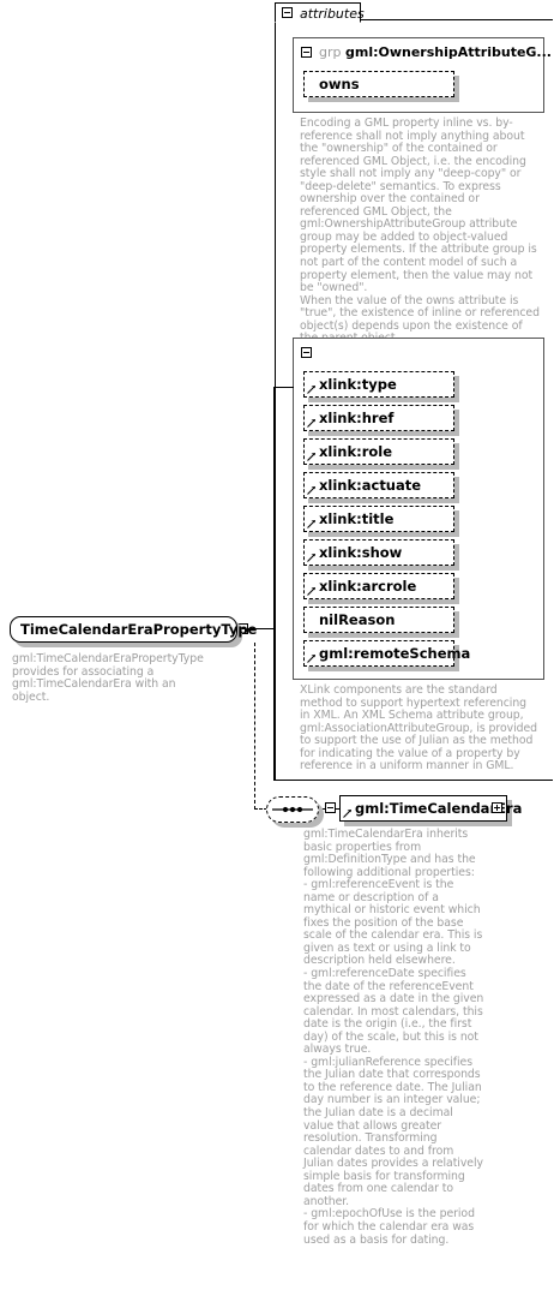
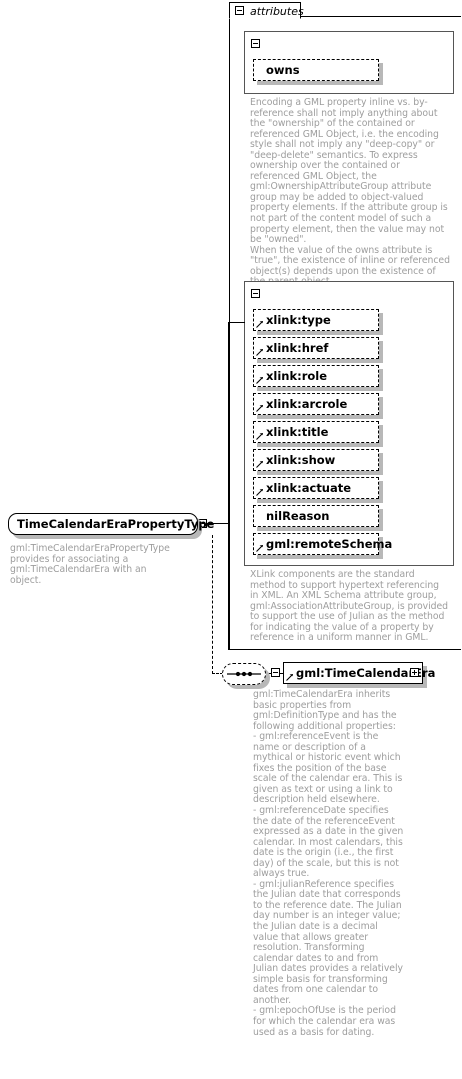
  attributes
- grp gml:OwnershipAttributeG...
  owns
  Encoding a GML property inline vs. by-reference shall not imply anything about the "ownership" of the contained or referenced GML Object, i.e. the encoding style shall not imply any "deep-copy" or "deep-delete" semantics. To express ownership over the contained or referenced GML Object, the gml:OwnershipAttributeGroup attribute group may be added to object-valued property elements. If the attribute group is not part of the content model of such a property element, then the value may not be "owned".
  When the value of the owns attribute is "true", the existence of inline or referenced object(s) depends upon the existence of
  xlink:type
  xlink:href
  xlink:role
- xlink:actuate
+ xlink:arcrole
  xlink:title
  xlink:show
- xlink:arcrole
+ xlink:actuate
  nilReason
  gml:remoteSchema
  XLink components are the standard method to support hypertext referencing in XML. An XML Schema attribute group, gml:AssociationAttributeGroup, is provided to support the use of Julian as the method for indicating the value of a property by reference in a uniform manner in GML.
  TimeCalendarEraPropertyType
  gml:TimeCalendarEraPropertyType provides for associating a gml:TimeCalendarEra with an object.
  gml:TimeCalendara
  gml:TimeCalendarEra inherits basic properties from gml:DefinitionType and has the following additional properties:
  - gml:referenceEvent is the name or description of a mythical or historic event which fixes the position of the base scale of the calendar era. This is given as text or using a link to description held elsewhere.
  - gml:referenceDate specifies the date of the referenceEvent expressed as a date in the given calendar. In most calendars, this date is the origin (i.e., the first day) of the scale, but this is not always true.
  - gml:julianReference specifies the Julian date that corresponds to the reference date. The Julian day number is an integer value; the Julian date is a decimal value that allows greater resolution. Transforming calendar dates to and from Julian dates provides a relatively simple basis for transforming dates from one calendar to another.
  - gml:epochOfUse is the period for which the calendar era was used as a basis for dating.
